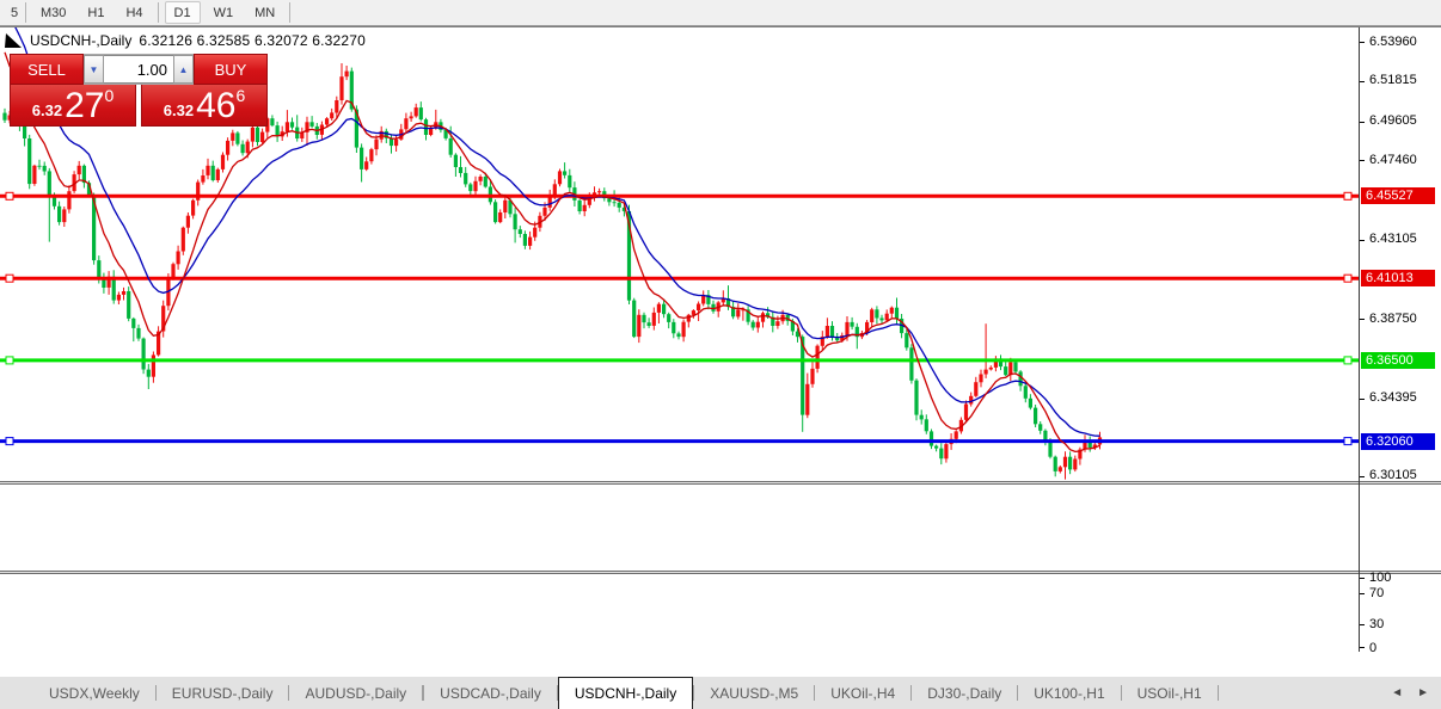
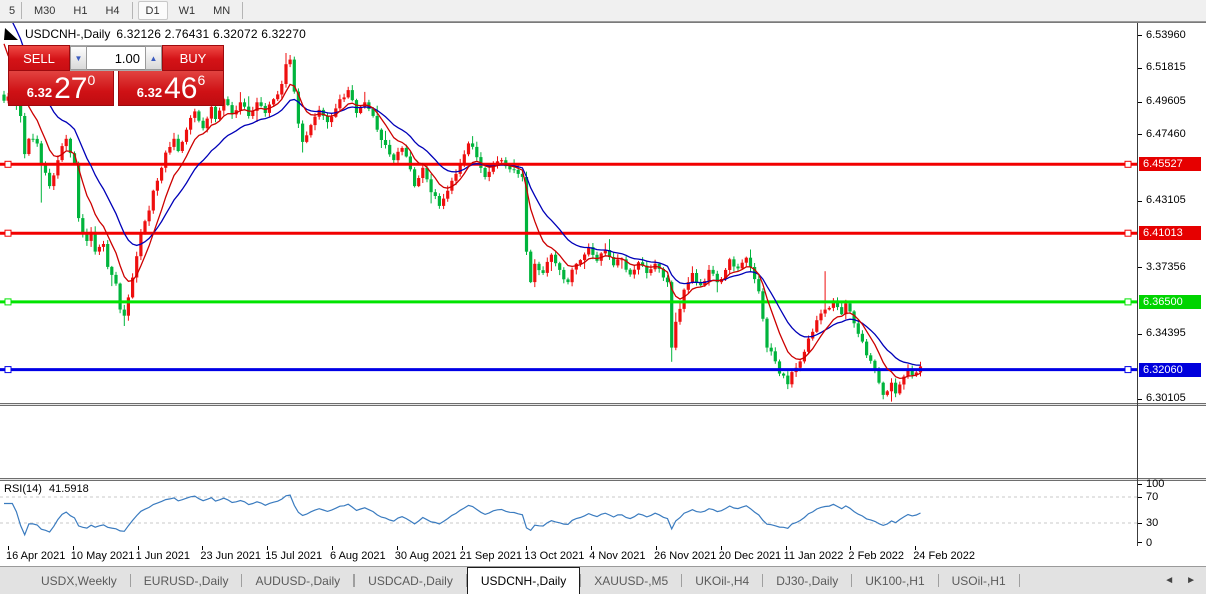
  5
  M30
  H1
  H4
  D1
  W1
  MN
  USDCNH-,Daily
- 6.32126 6.32585 6.32072 6.32270
+ 6.32126 2.76431 6.32072 6.32270
  SELL
  ▼
  1.00
  ▲
  BUY
  6.32
  27
  0
  6.32
  46
  6
  6.53960
  6.51815
  6.49605
  6.47460
  6.43105
- 6.38750
+ 3.37356
  6.34395
  6.30105
  6.45527
  6.41013
  6.36500
  6.32060
+ RSI(14) 41.5918
  100
  70
  30
  0
+ 16 Apr 2021
+ 10 May 2021
+ 1 Jun 2021
+ 23 Jun 2021
+ 15 Jul 2021
+ 6 Aug 2021
+ 30 Aug 2021
+ 21 Sep 2021
+ 13 Oct 2021
+ 4 Nov 2021
+ 26 Nov 2021
+ 20 Dec 2021
+ 11 Jan 2022
+ 2 Feb 2022
+ 24 Feb 2022
  USDX,Weekly
  EURUSD-,Daily
  AUDUSD-,Daily
  USDCAD-,Daily
  USDCNH-,Daily
  XAUUSD-,M5
  UKOil-,H4
  DJ30-,Daily
  UK100-,H1
  USOil-,H1
  ◄
  ►
